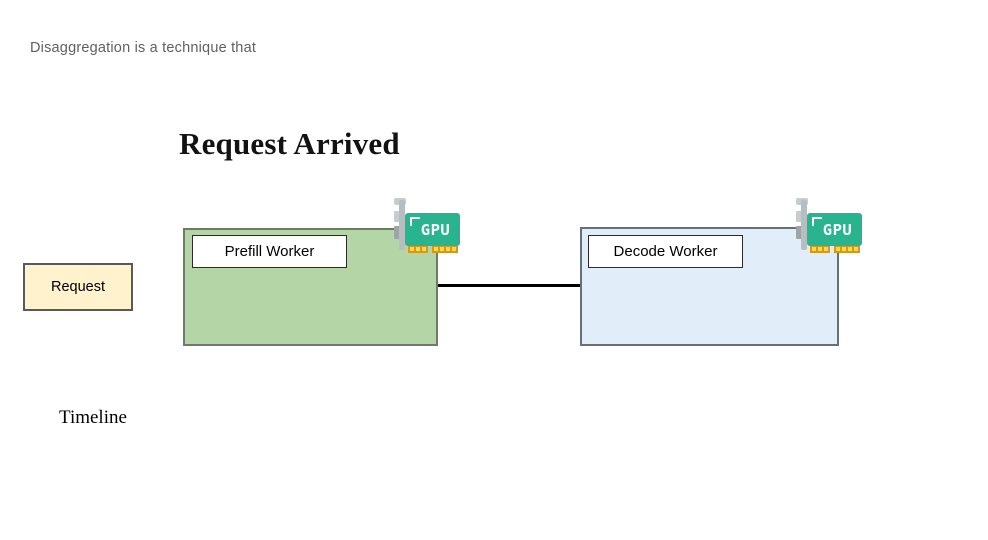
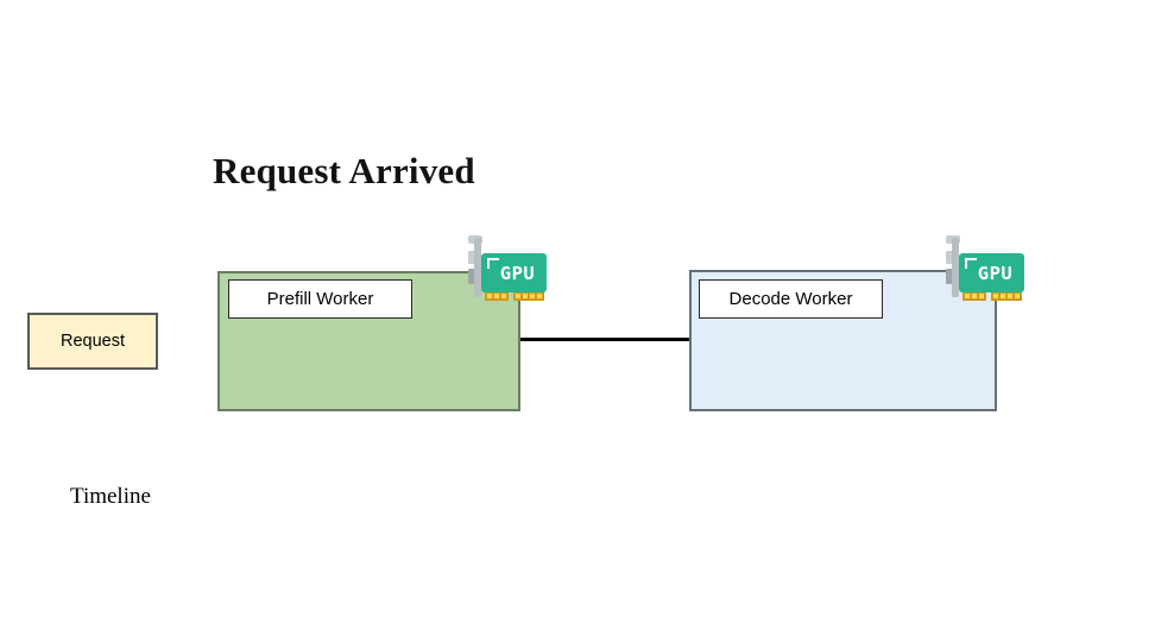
- Disaggregation is a technique that
  Request Arrived
  Request
  Prefill Worker
  Decode Worker
  GPU
  GPU
  Timeline
